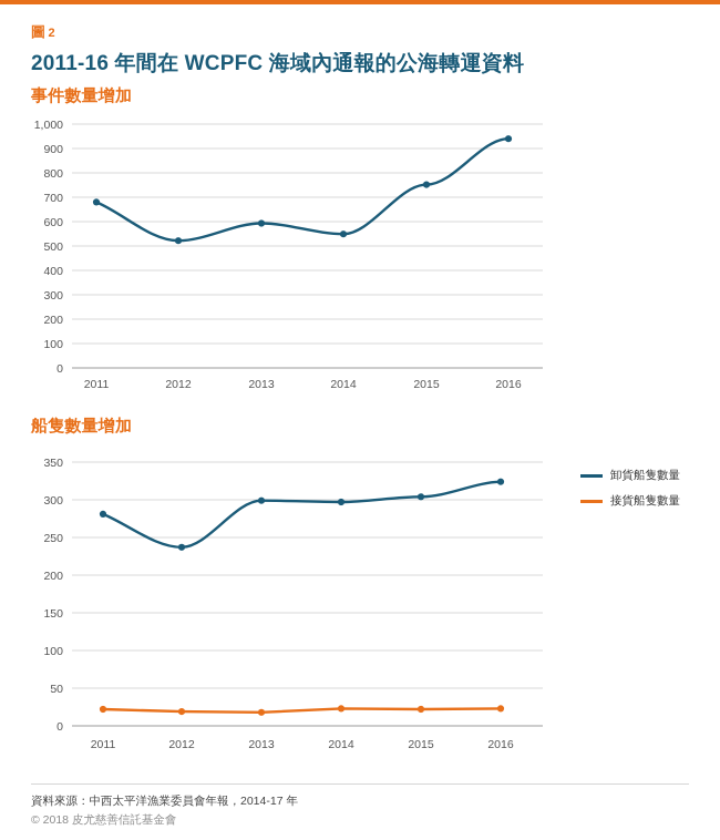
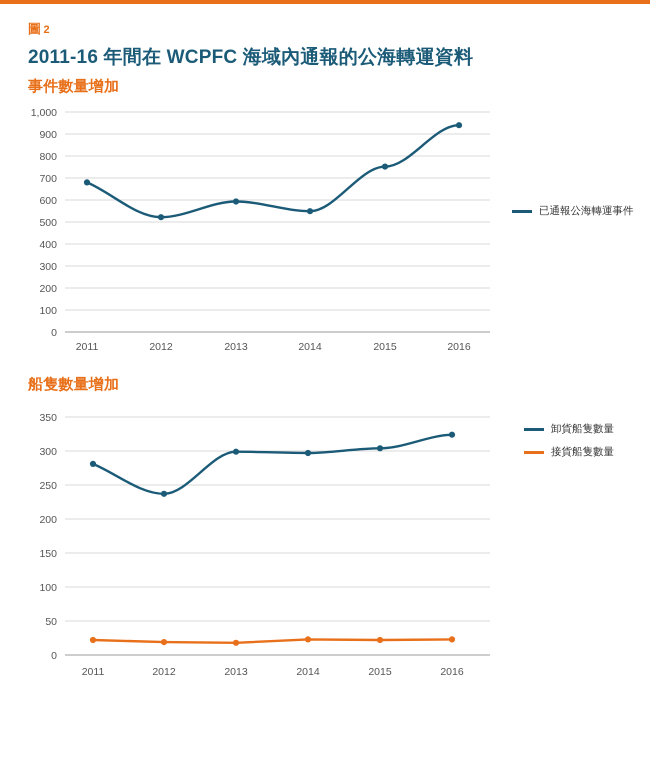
  圖 2
  2011-16 年間在 WCPFC 海域內通報的公海轉運資料
  事件數量增加
  1,000
  900
  800
  700
  600
  500
  400
  300
  200
  100
  0
  2011
  2012
  2013
  2014
  2015
  2016
+ 已通報公海轉運事件
  船隻數量增加
  350
  300
  250
  200
  150
  100
  50
  0
  2011
  2012
  2013
  2014
  2015
  2016
  卸貨船隻數量
  接貨船隻數量
- 資料來源：中西太平洋漁業委員會年報，2014-17 年
- © 2018 皮尤慈善信託基金會
